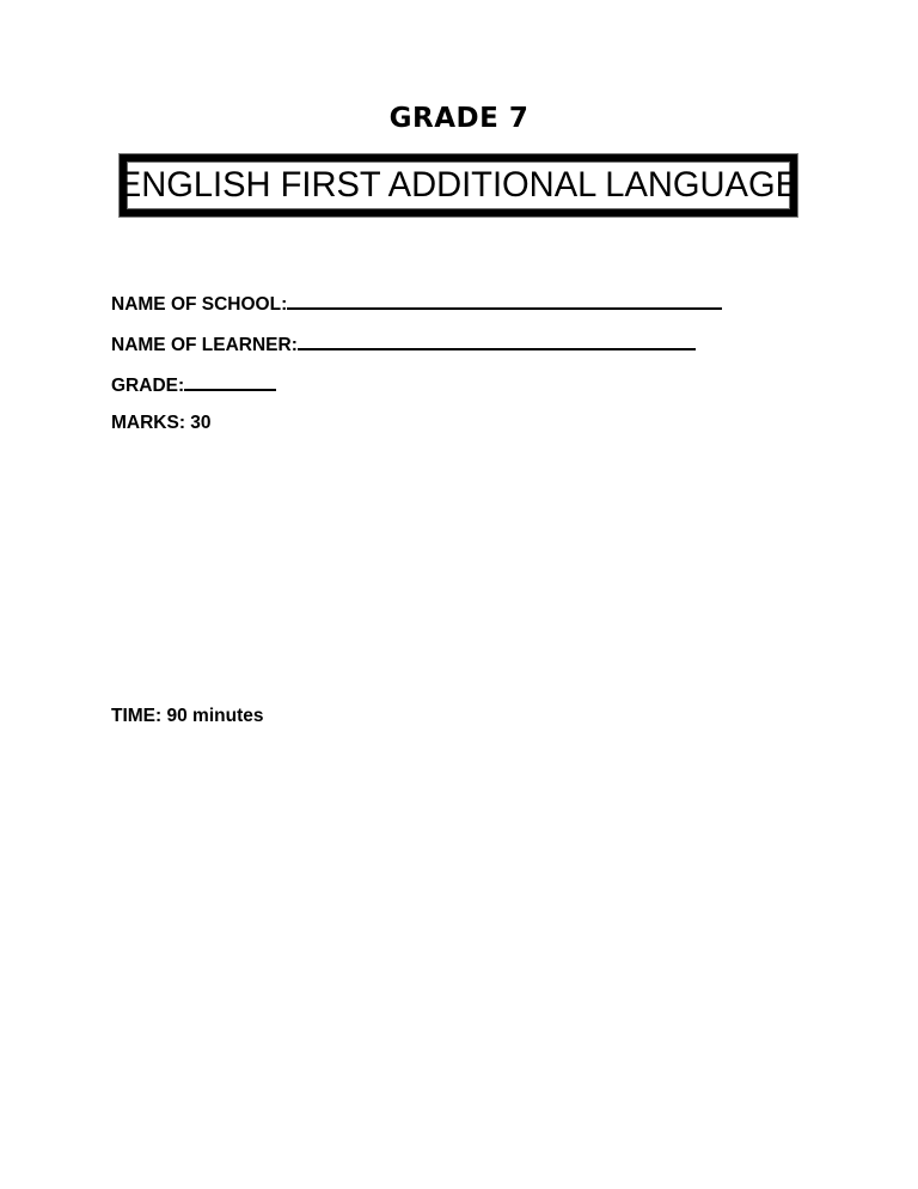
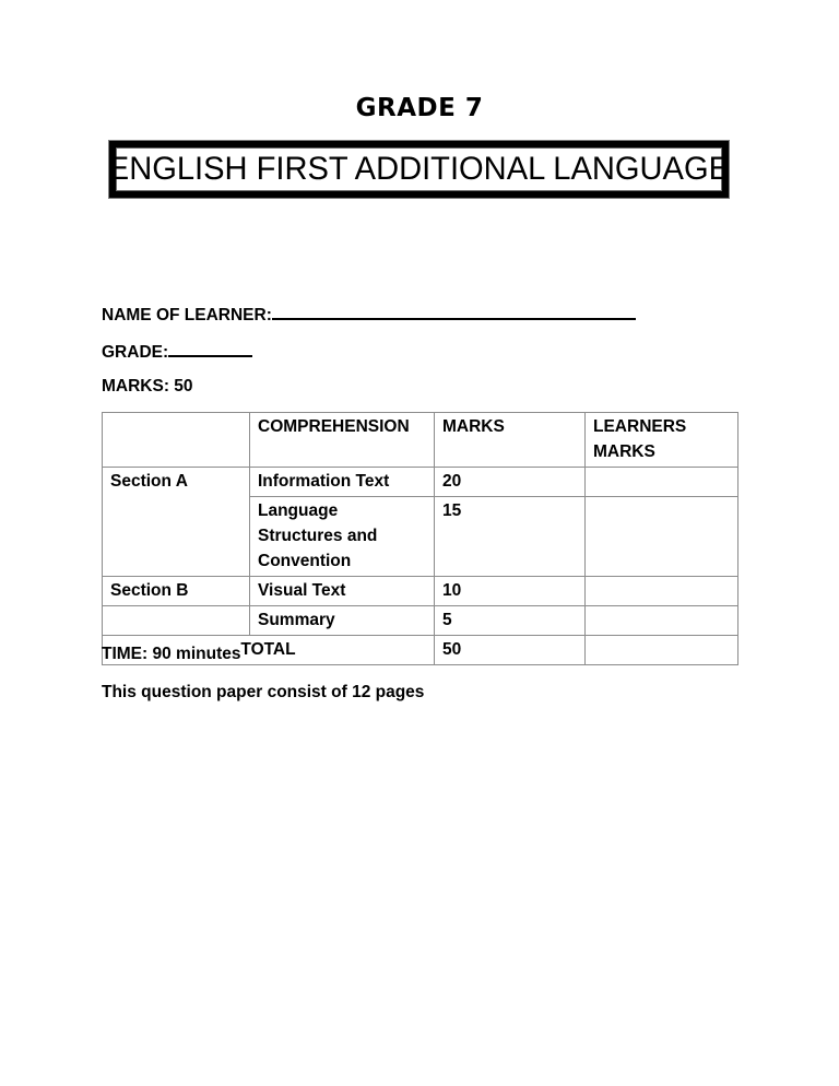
  GRADE 7
  ENGLISH FIRST ADDITIONAL LANGUAGE
- NAME OF SCHOOL:
  NAME OF LEARNER:
  GRADE:
- MARKS: 30
+ MARKS: 50
+ 	COMPREHENSION	MARKS	LEARNERS MARKS
+ Section A	Information Text	20
+ Language Structures and Convention	15
+ Section B	Visual Text	10
+ 	Summary	5
+ TOTAL	50
  TIME: 90 minutes
+ This question paper consist of 12 pages
